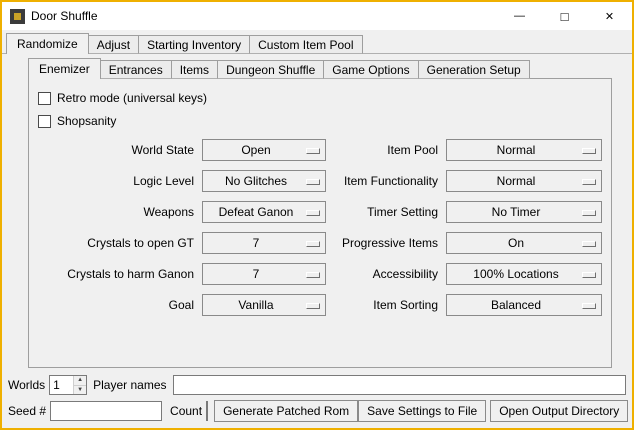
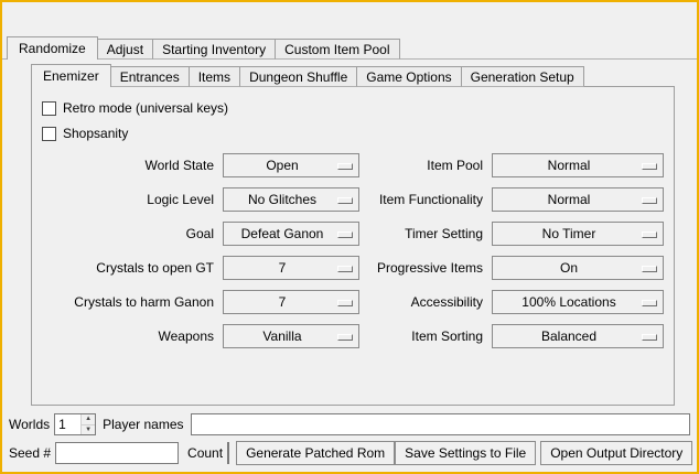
- Door Shuffle
- —
- □
- ✕
  Randomize
  Adjust
  Starting Inventory
  Custom Item Pool
  Retro mode (universal keys)
  Shopsanity
  World State
  Open
  Item Pool
  Normal
  Logic Level
  No Glitches
  Item Functionality
  Normal
- Weapons
+ Goal
  Defeat Ganon
  Timer Setting
  No Timer
  Crystals to open GT
  7
  Progressive Items
  On
  Crystals to harm Ganon
  7
  Accessibility
  100% Locations
- Goal
+ Weapons
  Vanilla
  Item Sorting
  Balanced
  Enemizer
  Entrances
  Items
  Dungeon Shuffle
  Game Options
  Generation Setup
  Worlds
  1
  Player names
  Seed #
  Count
  Generate Patched Rom
  Save Settings to File
  Open Output Directory
